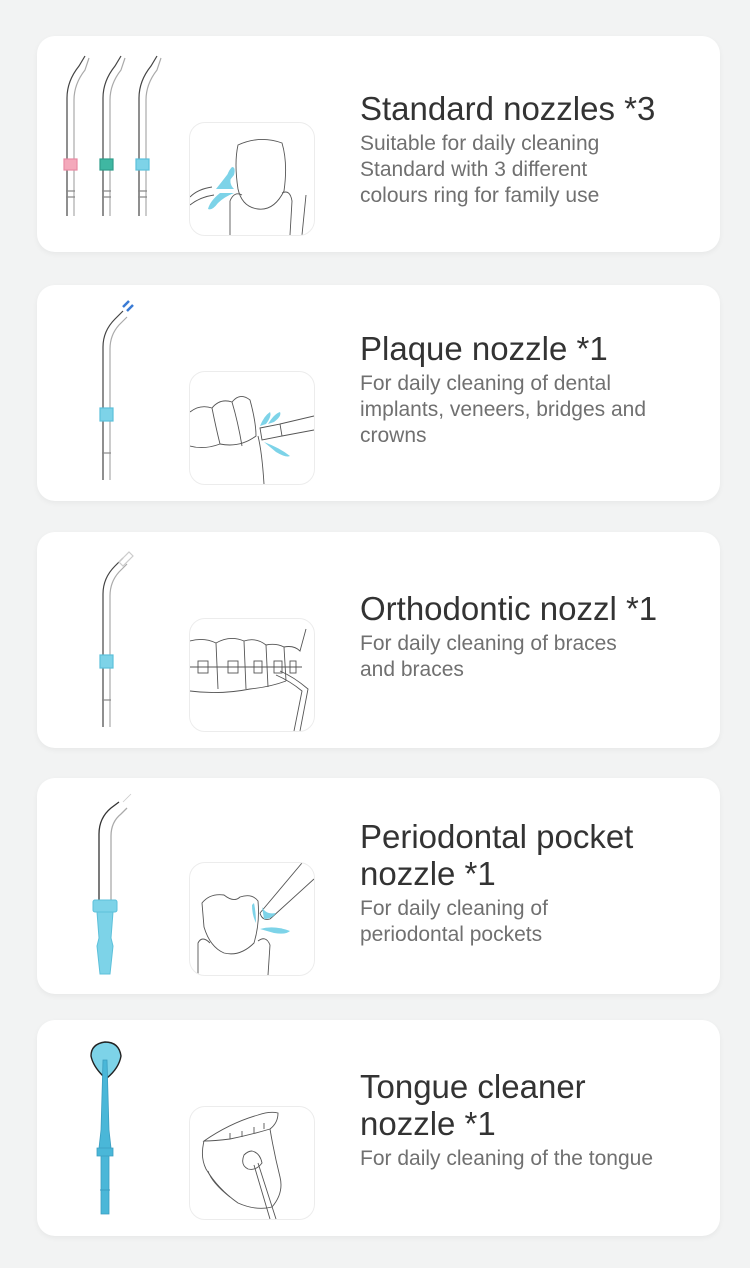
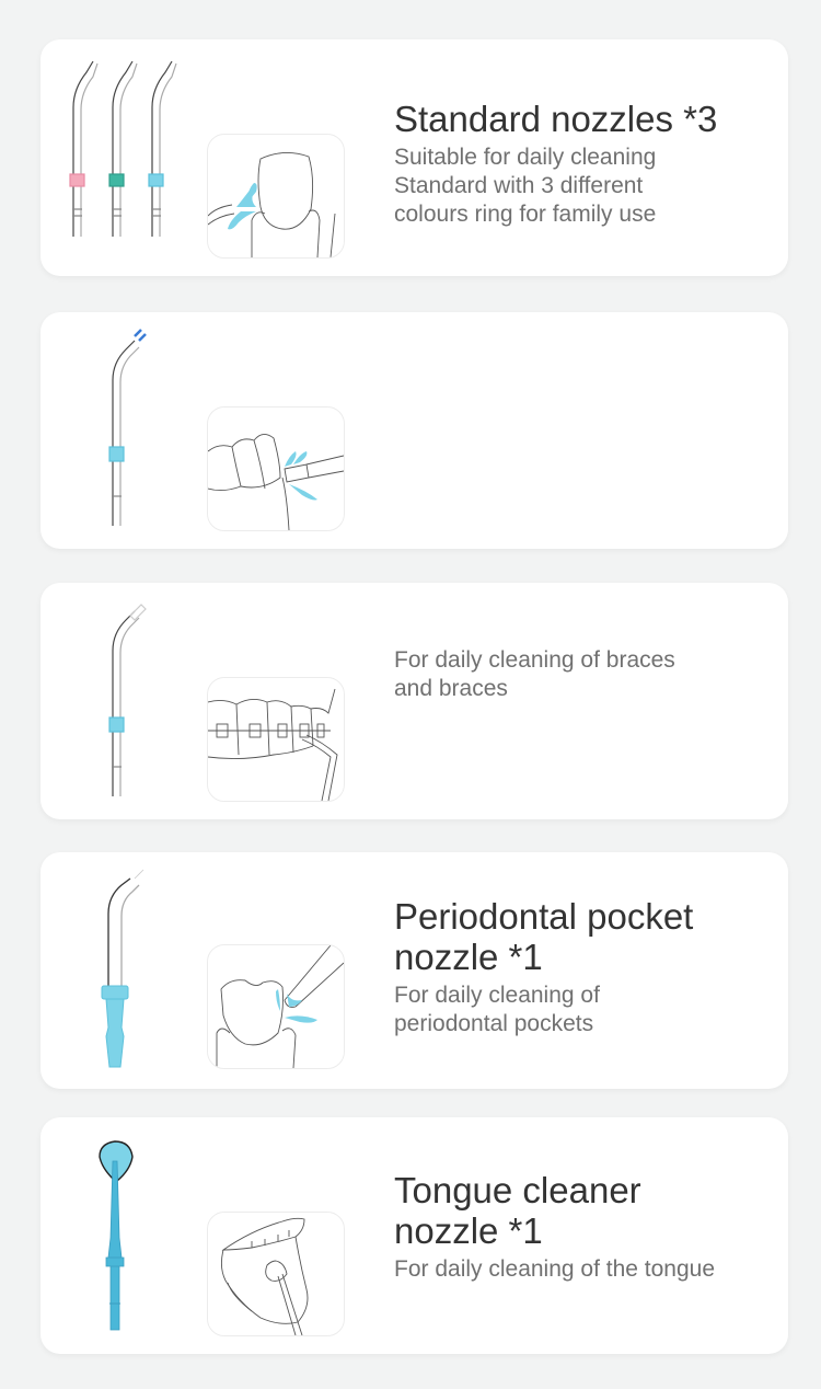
  Standard nozzles *3
  Suitable for daily cleaning
  Standard with 3 different
  colours ring for family use
- Plaque nozzle *1
- For daily cleaning of dental
- implants, veneers, bridges and
- crowns
- Orthodontic nozzl *1
  For daily cleaning of braces
  and braces
  Periodontal pocket
  nozzle *1
  For daily cleaning of
  periodontal pockets
  Tongue cleaner
  nozzle *1
  For daily cleaning of the tongue
